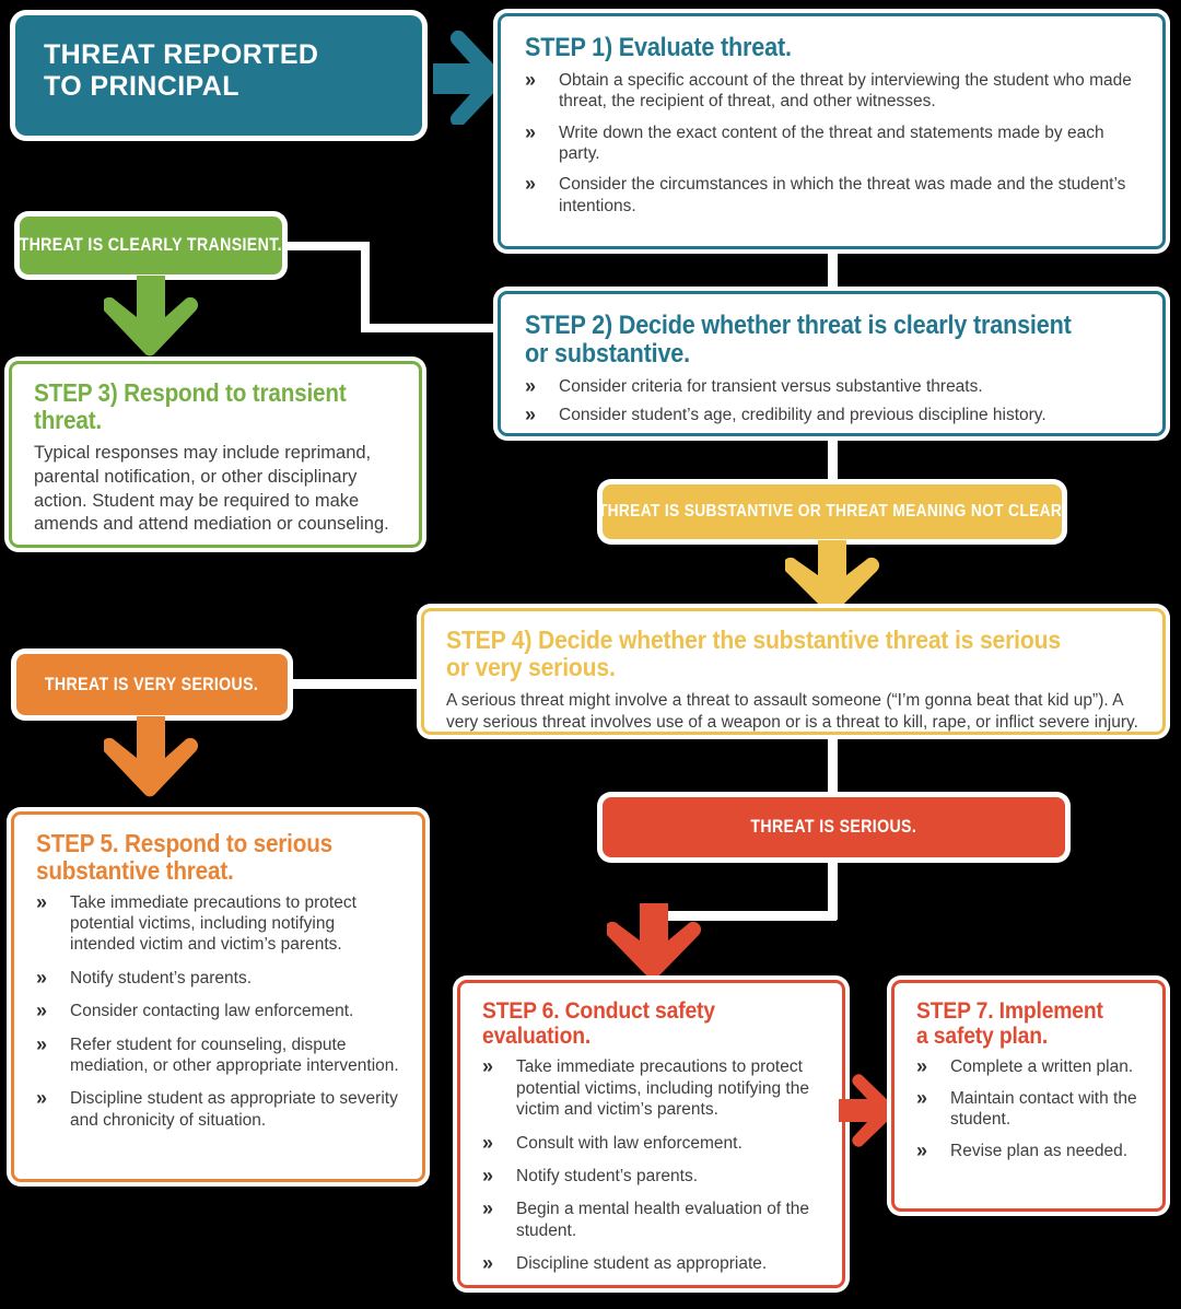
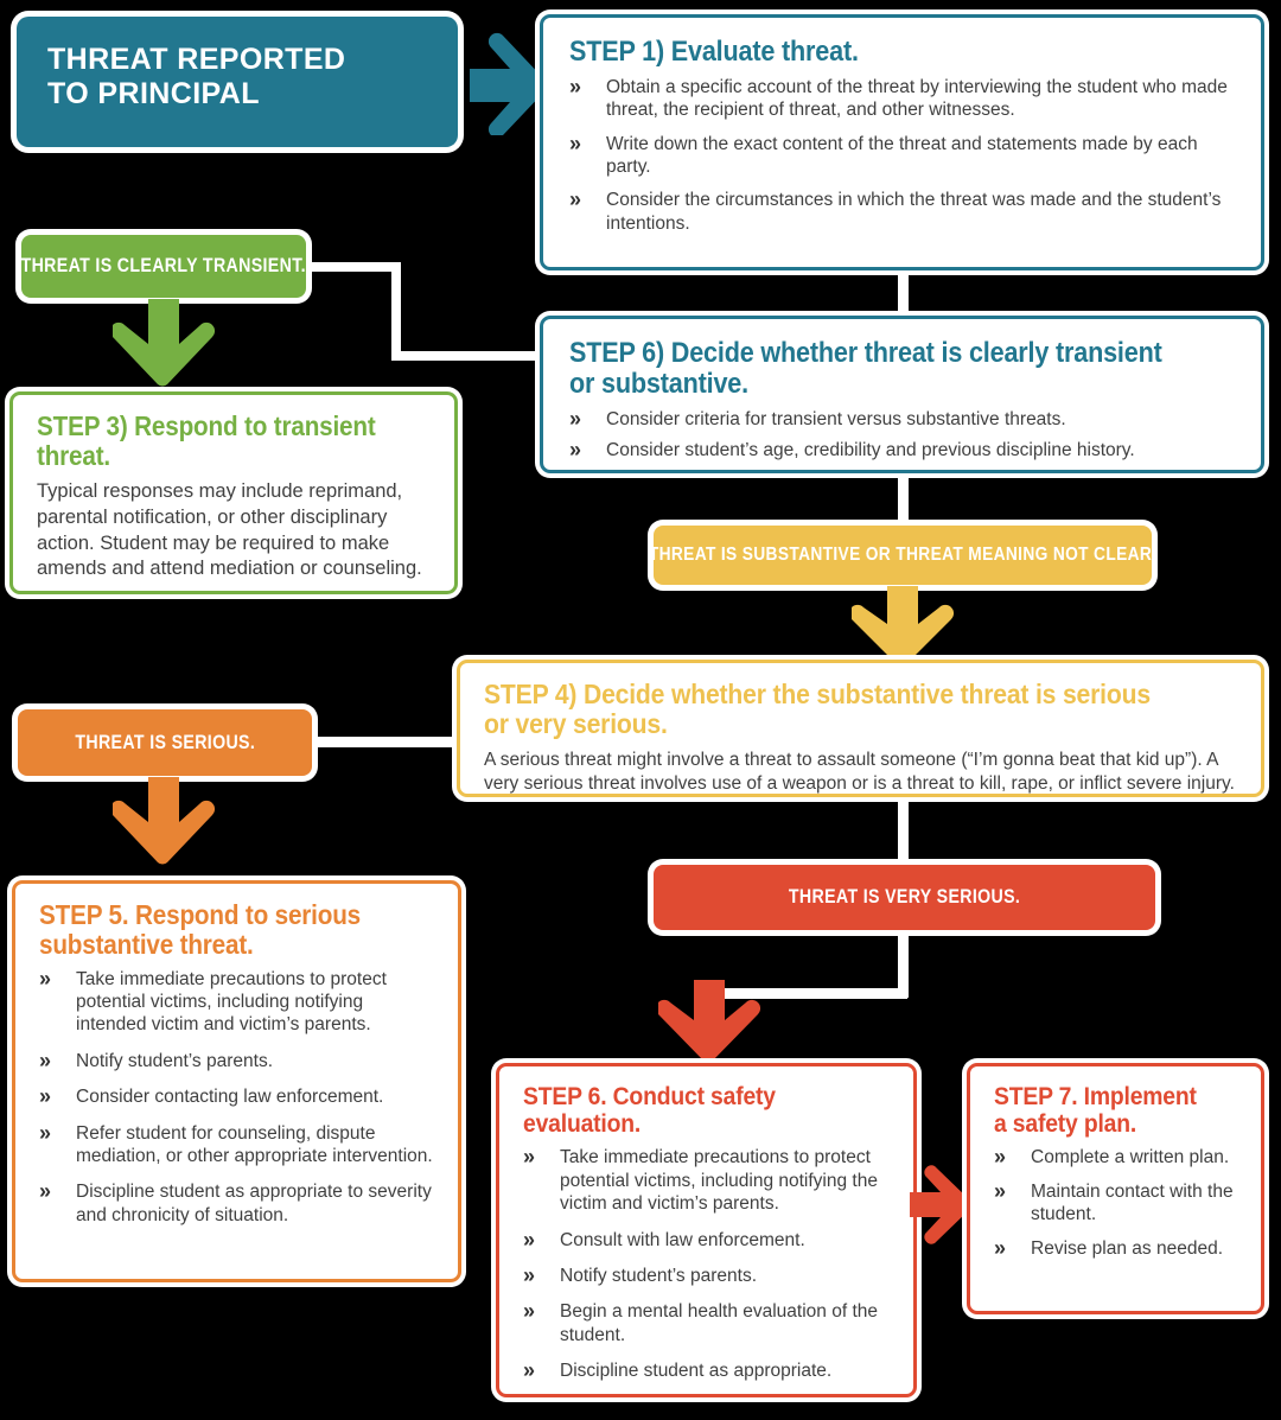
  THREAT REPORTED
  TO PRINCIPAL
  STEP 1) Evaluate threat.
  »
  Obtain a specific account of the threat by interviewing the student who made threat, the recipient of threat, and other witnesses.
  »
  Write down the exact content of the threat and statements made by each party.
  »
  Consider the circumstances in which the threat was made and the student’s intentions.
- STEP 2) Decide whether threat is clearly transient or substantive.
+ STEP 6) Decide whether threat is clearly transient or substantive.
  »
  Consider criteria for transient versus substantive threats.
  »
  Consider student’s age, credibility and previous discipline history.
  THREAT IS CLEARLY TRANSIENT.
  STEP 3) Respond to transient threat.
  Typical responses may include reprimand, parental notification, or other disciplinary action. Student may be required to make amends and attend mediation or counseling.
  THREAT IS SUBSTANTIVE OR THREAT MEANING NOT CLEAR.
  STEP 4) Decide whether the substantive threat is serious or very serious.
  A serious threat might involve a threat to assault someone (“I’m gonna beat that kid up”). A very serious threat involves use of a weapon or is a threat to kill, rape, or inflict severe injury.
- THREAT IS VERY SERIOUS.
+ THREAT IS SERIOUS.
  STEP 5. Respond to serious substantive threat.
  »
  Take immediate precautions to protect potential victims, including notifying intended victim and victim’s parents.
  »
  Notify student’s parents.
  »
  Consider contacting law enforcement.
  »
  Refer student for counseling, dispute mediation, or other appropriate intervention.
  »
  Discipline student as appropriate to severity and chronicity of situation.
- THREAT IS SERIOUS.
+ THREAT IS VERY SERIOUS.
  STEP 6. Conduct safety evaluation.
  »
  Take immediate precautions to protect potential victims, including notifying the victim and victim’s parents.
  »
  Consult with law enforcement.
  »
  Notify student’s parents.
  »
  Begin a mental health evaluation of the student.
  »
  Discipline student as appropriate.
  STEP 7. Implement a safety plan.
  »
  Complete a written plan.
  »
  Maintain contact with the student.
  »
  Revise plan as needed.
